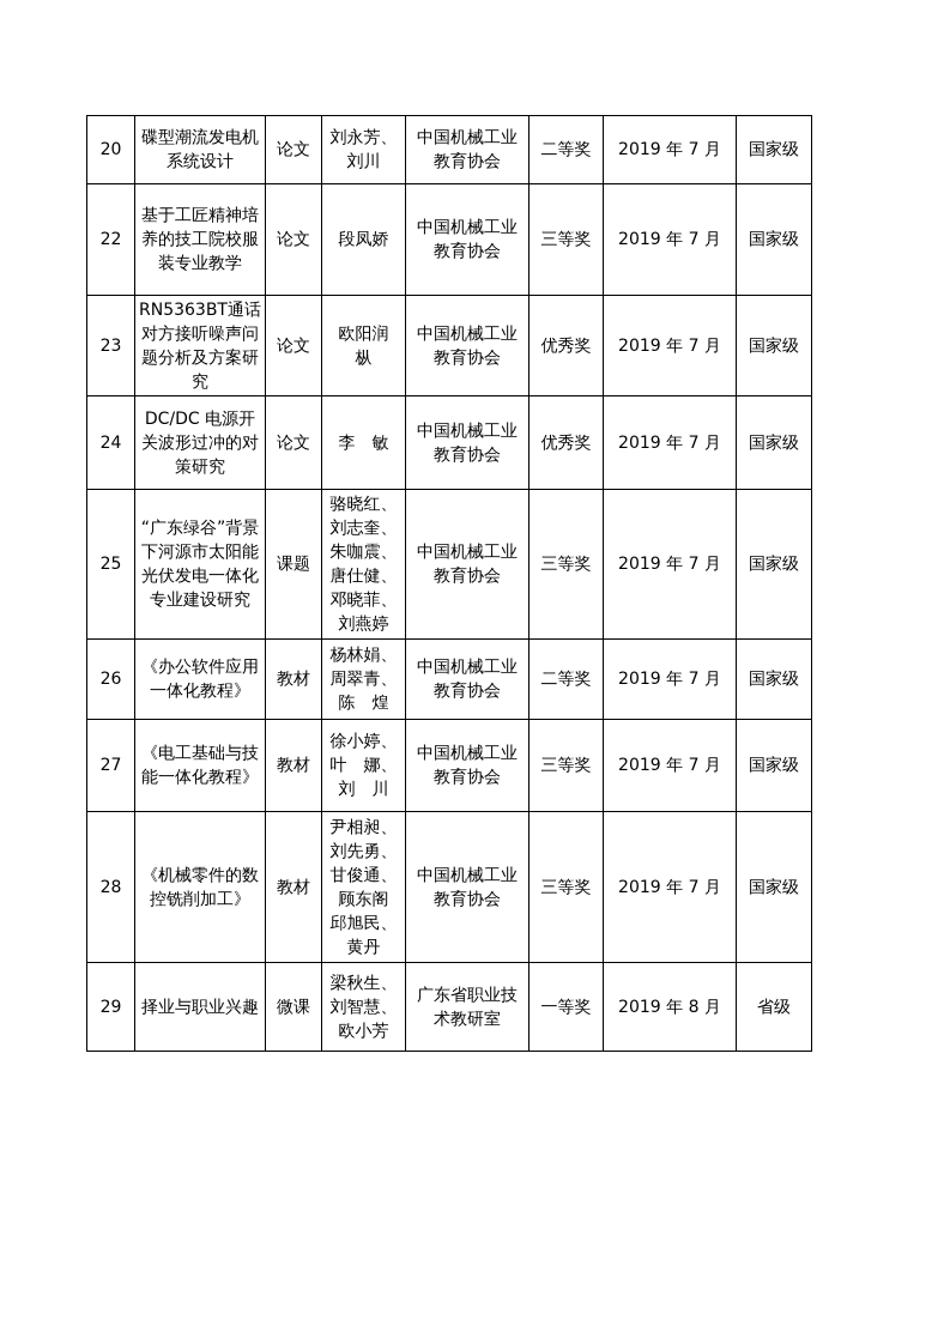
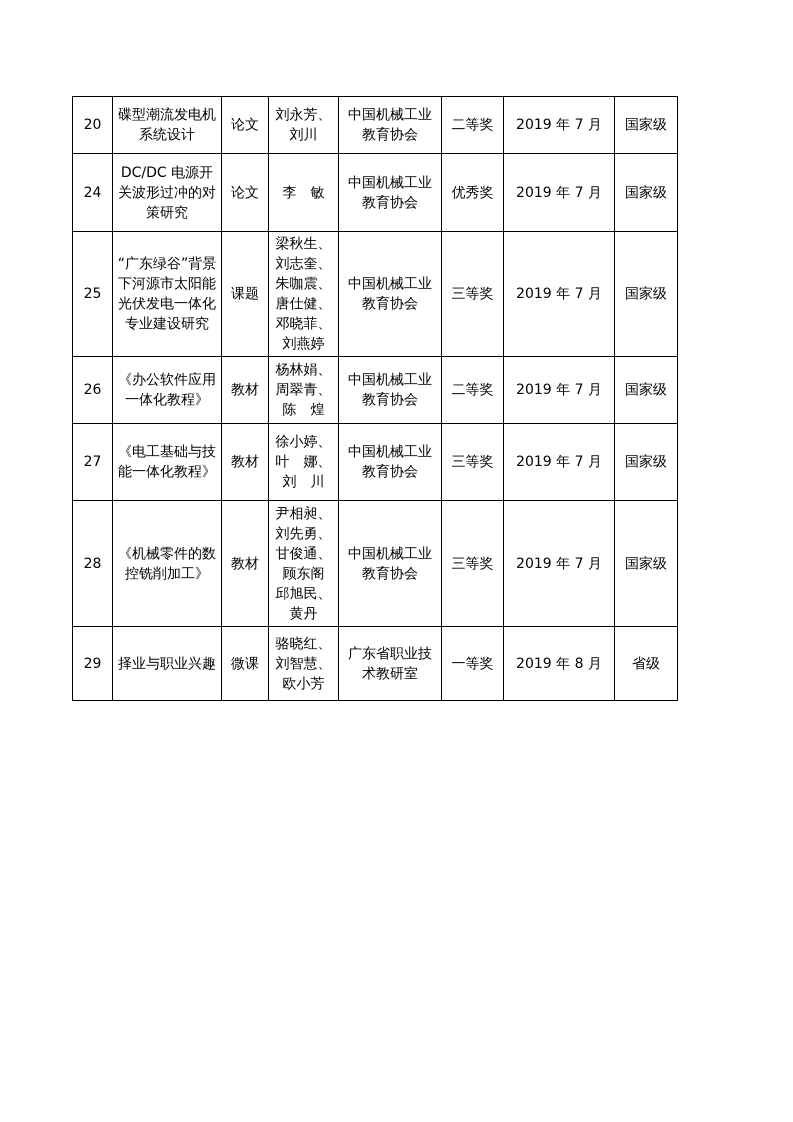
  20	碟型潮流发电机系统设计	论文	刘永芳、 刘川	中国机械工业教育协会	二等奖	2019 年 7 月	国家级
- 22	基于工匠精神培养的技工院校服装专业教学	论文	段凤娇	中国机械工业教育协会	三等奖	2019 年 7 月	国家级
- 23	RN5363BT通话对方接听噪声问题分析及方案研究	论文	欧阳润 枞	中国机械工业教育协会	优秀奖	2019 年 7 月	国家级
  24	DC/DC 电源开关波形过冲的对策研究	论文	李 敏	中国机械工业教育协会	优秀奖	2019 年 7 月	国家级
- 25	“广东绿谷”背景下河源市太阳能光伏发电一体化专业建设研究	课题	骆晓红、 刘志奎、 朱咖震、 唐仕健、 邓晓菲、 刘燕婷	中国机械工业教育协会	三等奖	2019 年 7 月	国家级
+ 25	“广东绿谷”背景下河源市太阳能光伏发电一体化专业建设研究	课题	梁秋生、 刘志奎、 朱咖震、 唐仕健、 邓晓菲、 刘燕婷	中国机械工业教育协会	三等奖	2019 年 7 月	国家级
  26	《办公软件应用一体化教程》	教材	杨林娟、 周翠青、 陈 煌	中国机械工业教育协会	二等奖	2019 年 7 月	国家级
  27	《电工基础与技能一体化教程》	教材	徐小婷、 叶 娜、 刘 川	中国机械工业教育协会	三等奖	2019 年 7 月	国家级
  28	《机械零件的数控铣削加工》	教材	尹相昶、 刘先勇、 甘俊通、 顾东阁 邱旭民、 黄丹	中国机械工业教育协会	三等奖	2019 年 7 月	国家级
- 29	择业与职业兴趣	微课	梁秋生、 刘智慧、 欧小芳	广东省职业技术教研室	一等奖	2019 年 8 月	省级
+ 29	择业与职业兴趣	微课	骆晓红、 刘智慧、 欧小芳	广东省职业技术教研室	一等奖	2019 年 8 月	省级
